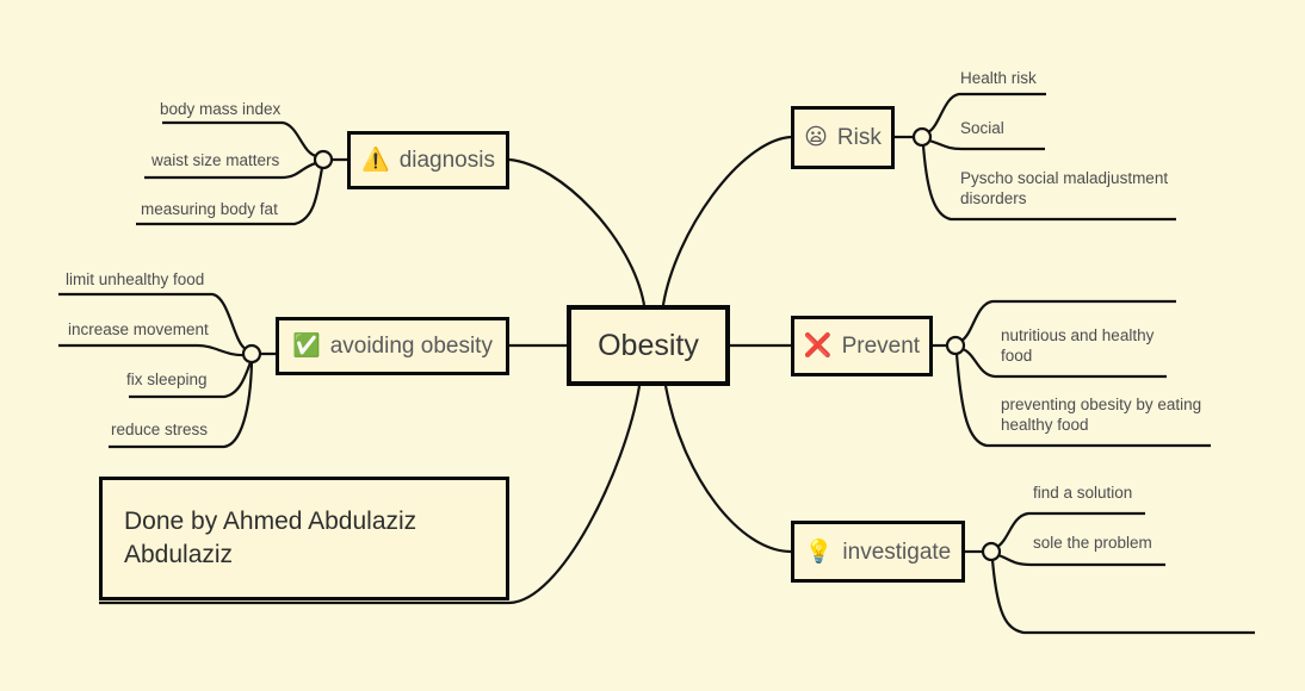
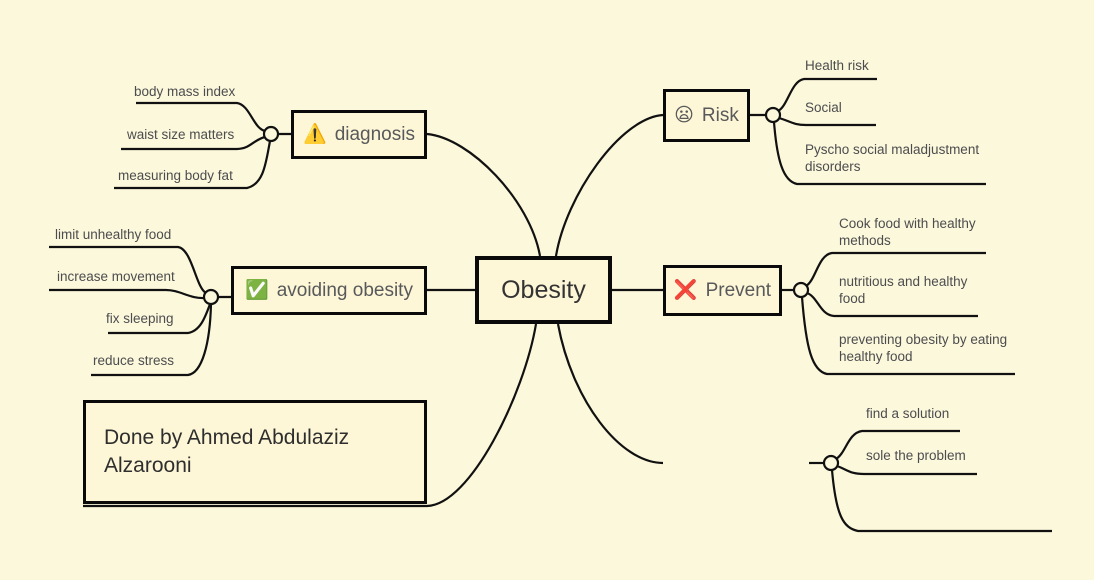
  Obesity
  ⚠️
  diagnosis
  ✅
  avoiding obesity
  😦
  Risk
  ❌
  Prevent
- 💡
- investigate
- Done by Ahmed Abdulaziz Abdulaziz
+ Done by Ahmed Abdulaziz Alzarooni
  body mass index
  waist size matters
  measuring body fat
  limit unhealthy food
  increase movement
  fix sleeping
  reduce stress
  Health risk
  Social
  Pyscho social maladjustment
  disorders
+ Cook food with healthy
+ methods
  nutritious and healthy
  food
  preventing obesity by eating
  healthy food
  find a solution
  sole the problem
